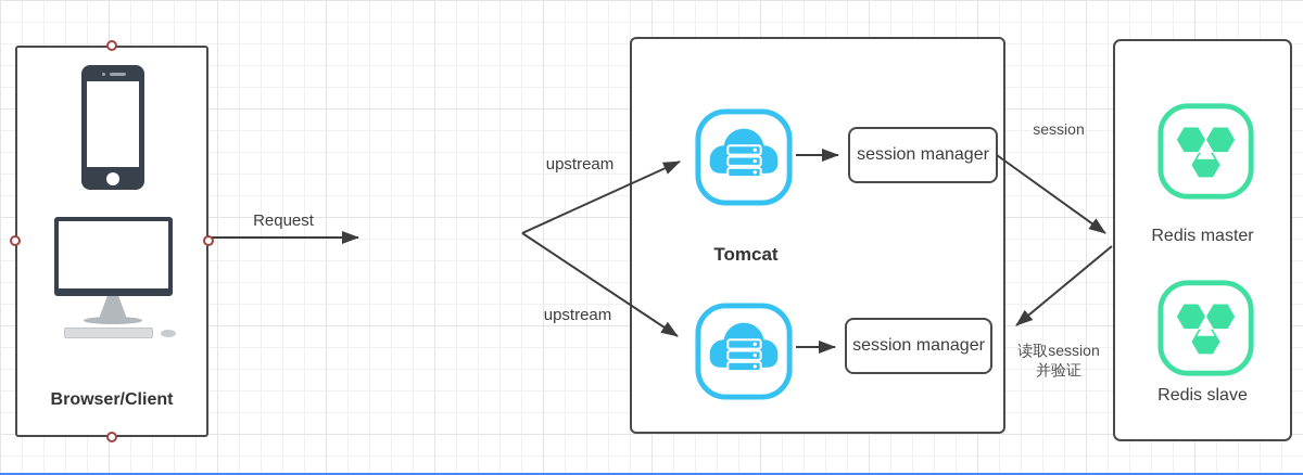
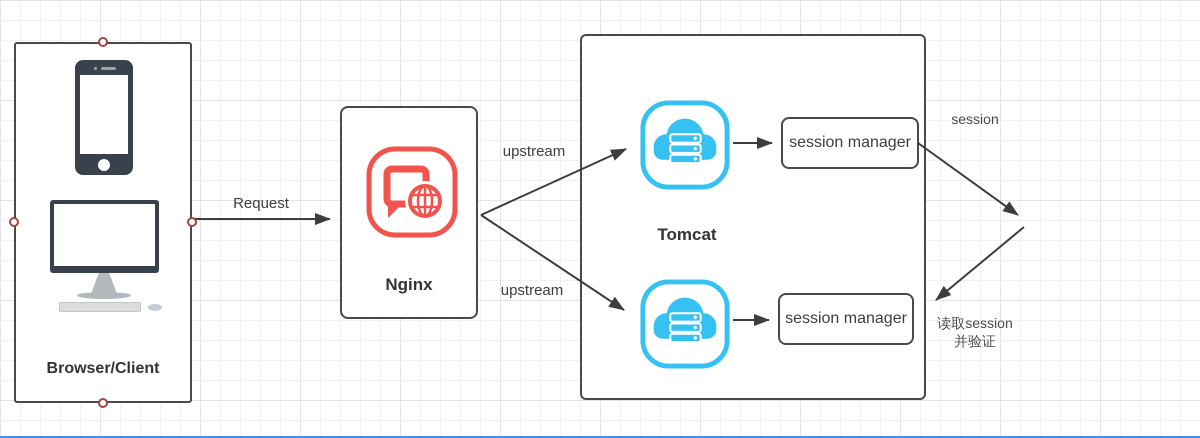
  Browser/Client
+ Nginx
  session manager
  Tomcat
  session manager
- Redis master
- Redis slave
  Request
  upstream
  upstream
  session
  读取session
  并验证
